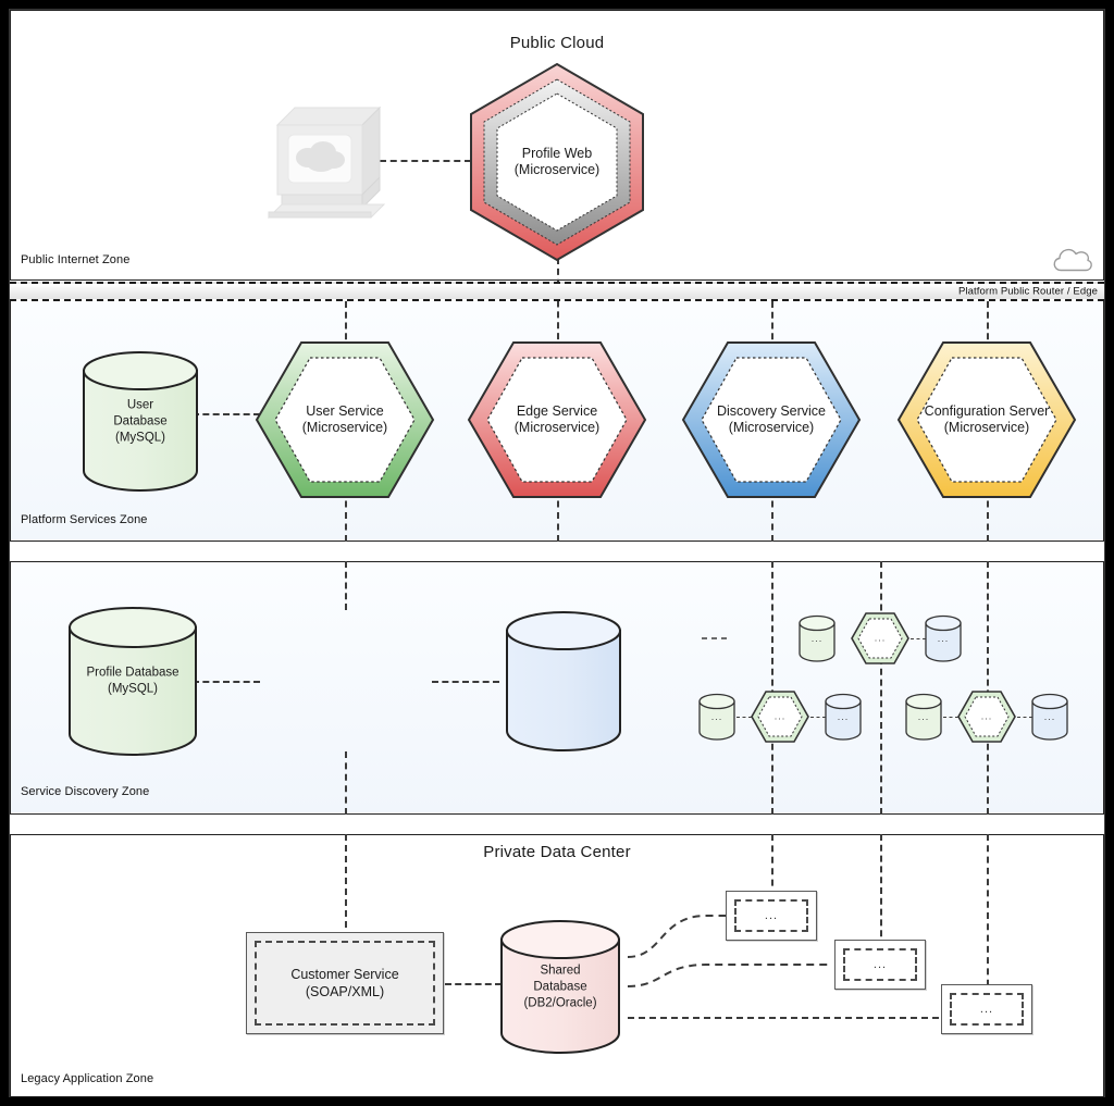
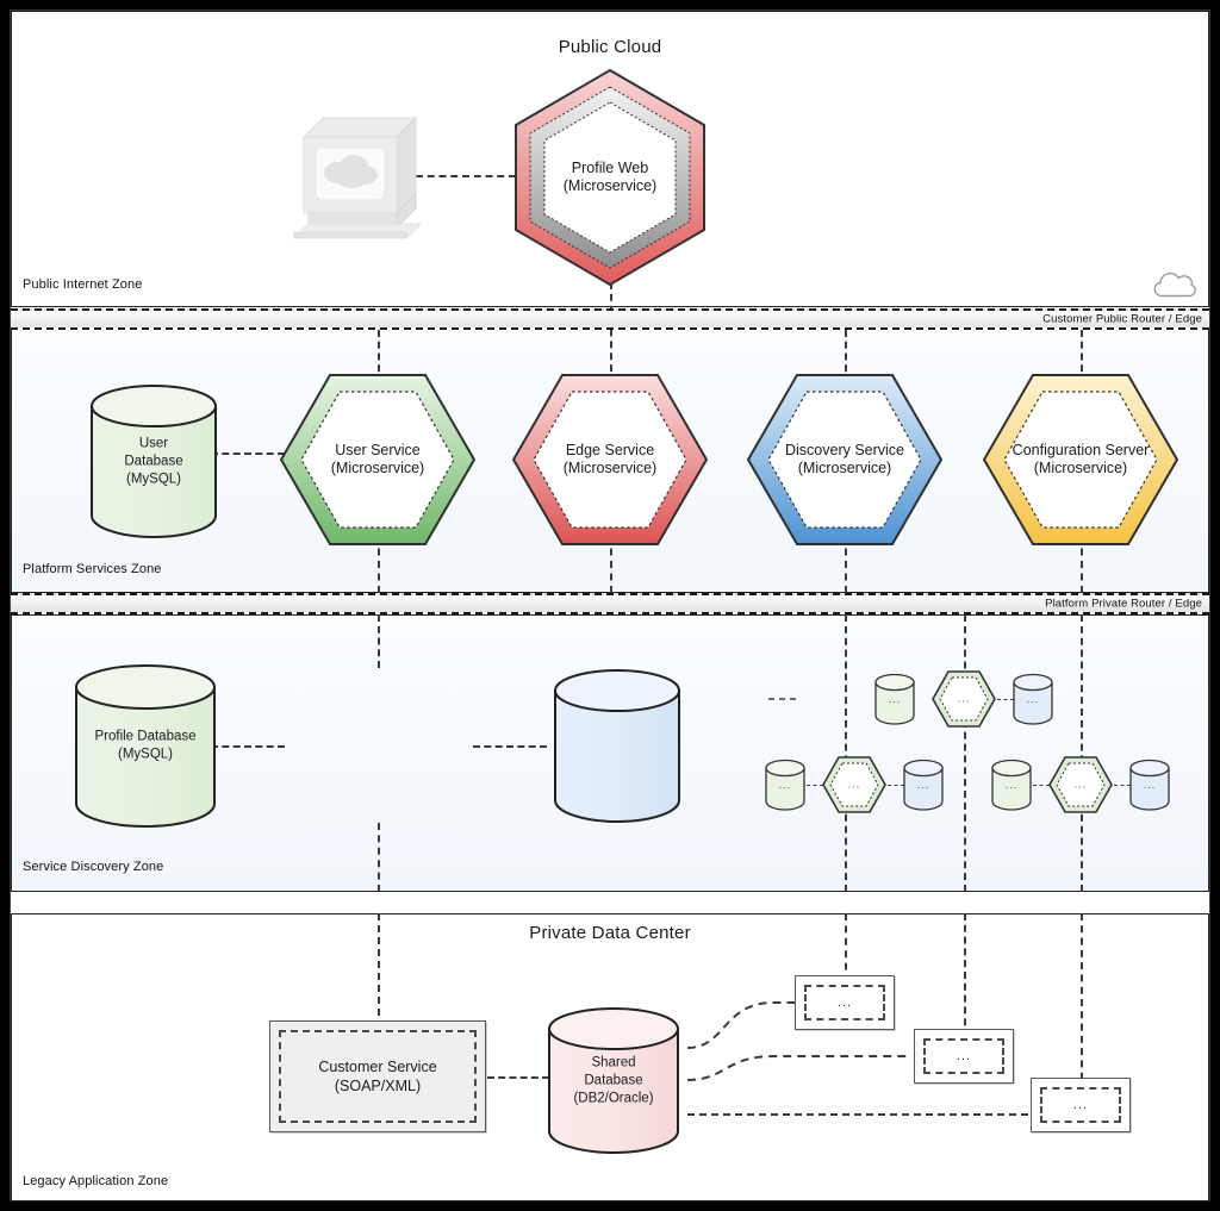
- Platform Public Router / Edge
+ Customer Public Router / Edge
+ Platform Private Router / Edge
  Public Cloud
  Private Data Center
  Public Internet Zone
  Platform Services Zone
  Service Discovery Zone
  Legacy Application Zone
  Profile Web
  (Microservice)
  User Service
  (Microservice)
  Edge Service
  (Microservice)
  Discovery Service
  (Microservice)
  Configuration Server
  (Microservice)
  User
  Database
  (MySQL)
  Profile Database
  (MySQL)
  Shared
  Database
  (DB2/Oracle)
  Customer Service
  (SOAP/XML)
  ...
  ...
  ...
  ...
  ...
  ...
  ...
  ...
  ...
  ...
  ...
  ...
